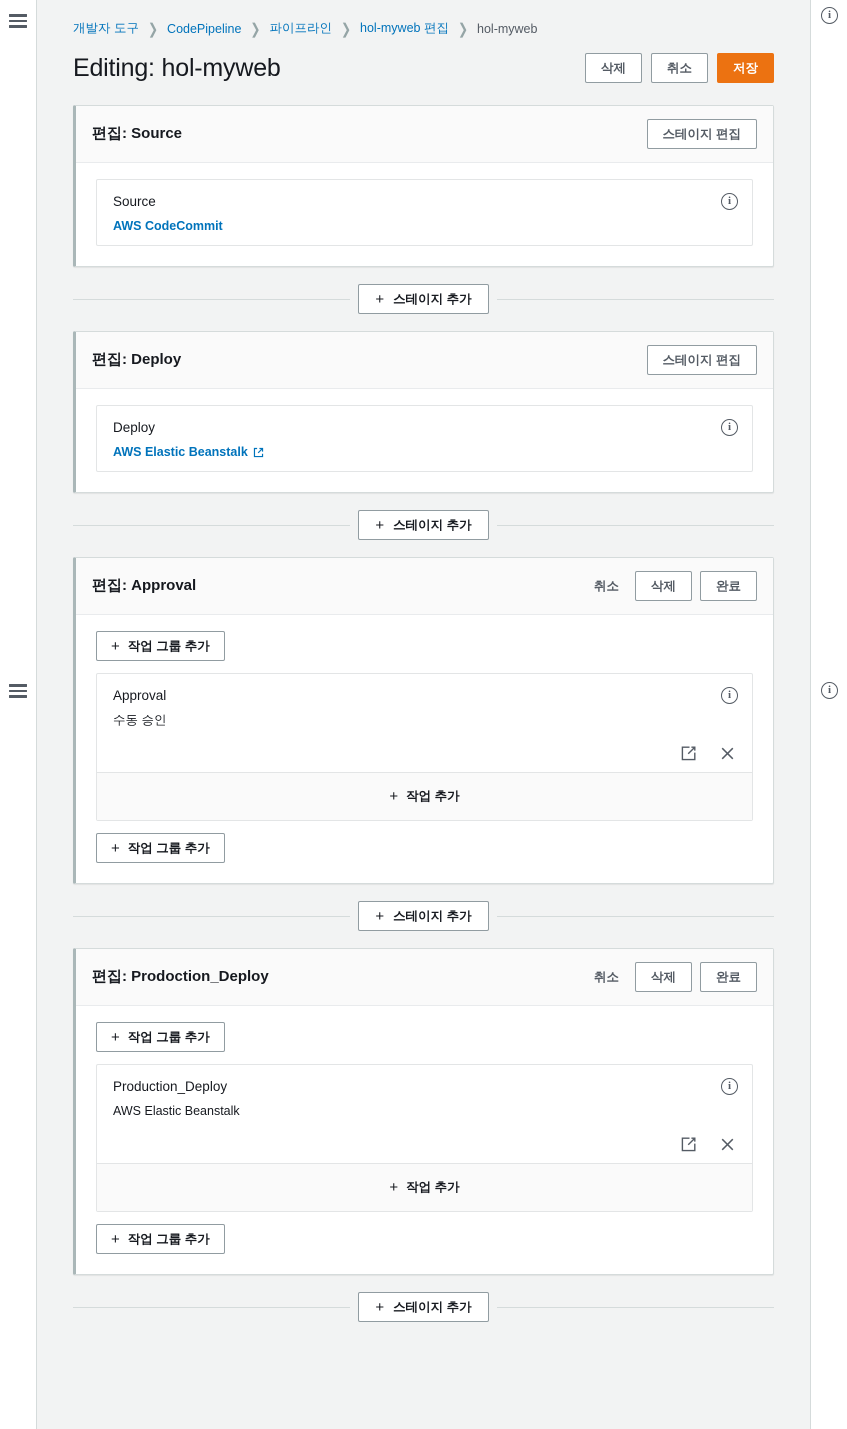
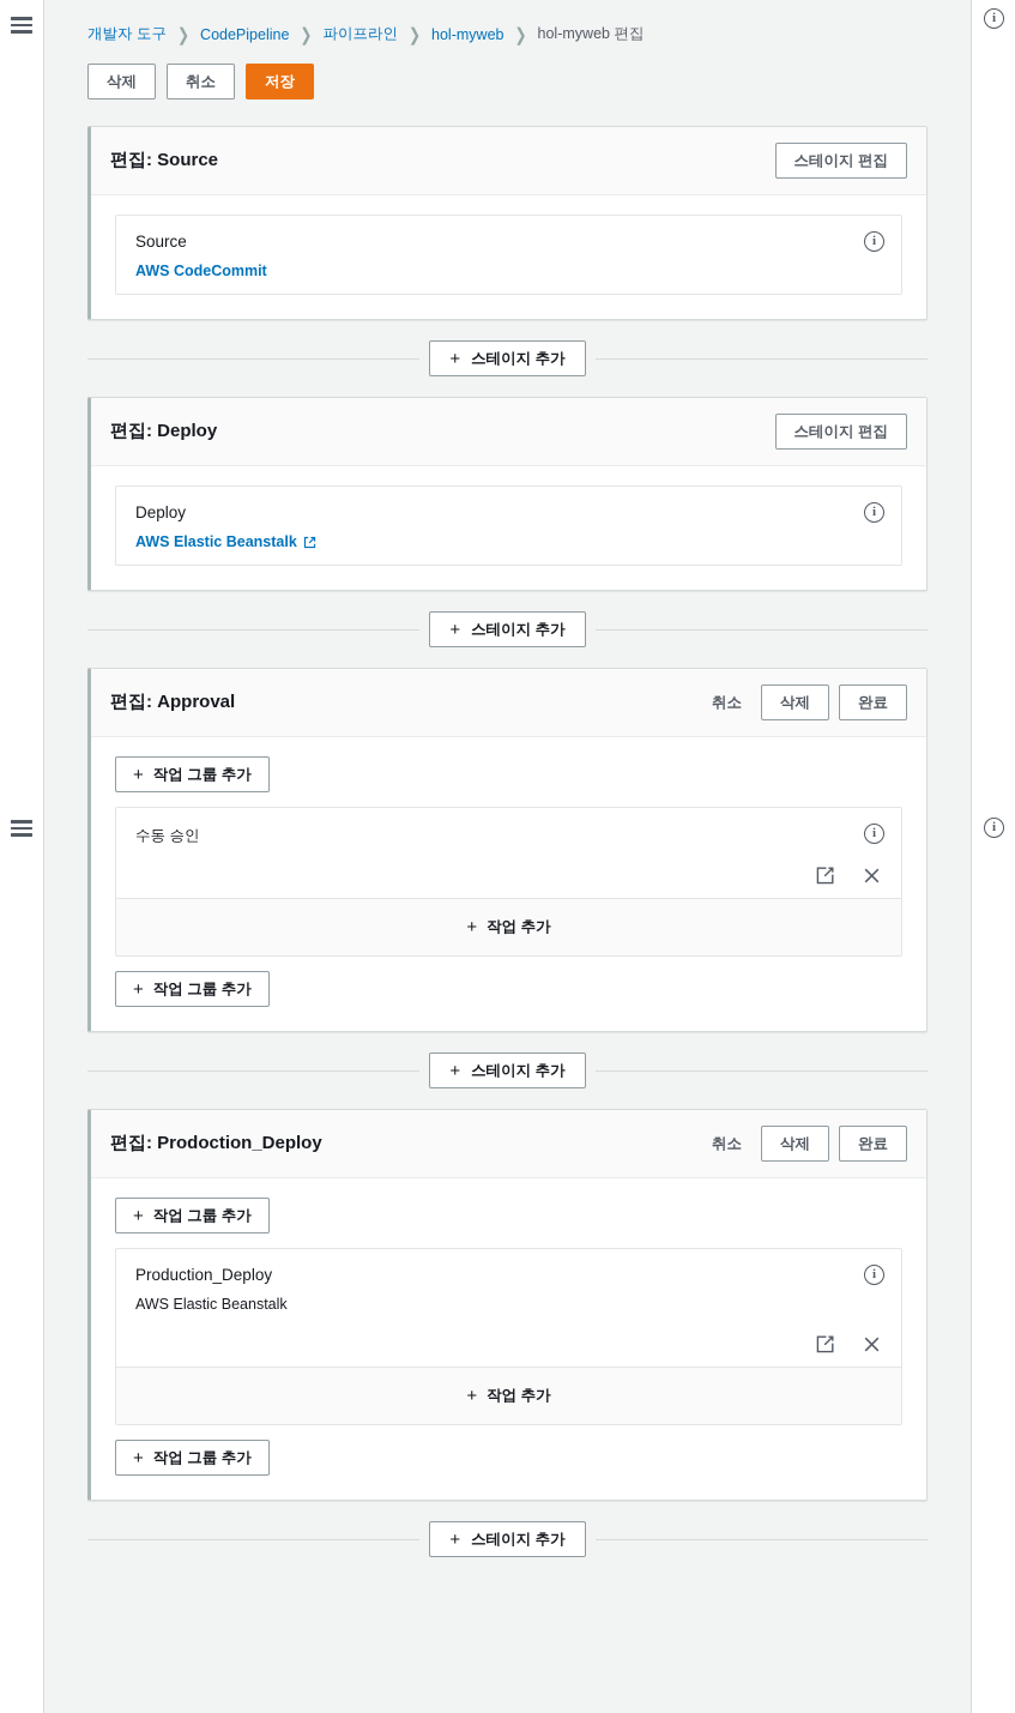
  개발자 도구
  ❯
  CodePipeline
  ❯
  파이프라인
  ❯
- hol-myweb 편집
+ hol-myweb
  ❯
- hol-myweb
+ hol-myweb 편집
- Editing: hol-myweb
  삭제
  취소
  저장
  편집: Source
  스테이지 편집
  Source
  AWS CodeCommit
  i
  +
  스테이지 추가
  편집: Deploy
  스테이지 편집
  Deploy
  AWS Elastic Beanstalk
  i
  +
  스테이지 추가
  편집: Approval
  취소
  삭제
  완료
  +
  작업 그룹 추가
- Approval
  수동 승인
  i
  +
  작업 추가
  +
  작업 그룹 추가
  +
  스테이지 추가
  편집: Prodoction_Deploy
  취소
  삭제
  완료
  +
  작업 그룹 추가
  Production_Deploy
  AWS Elastic Beanstalk
  i
  +
  작업 추가
  +
  작업 그룹 추가
  +
  스테이지 추가
  i
  i
